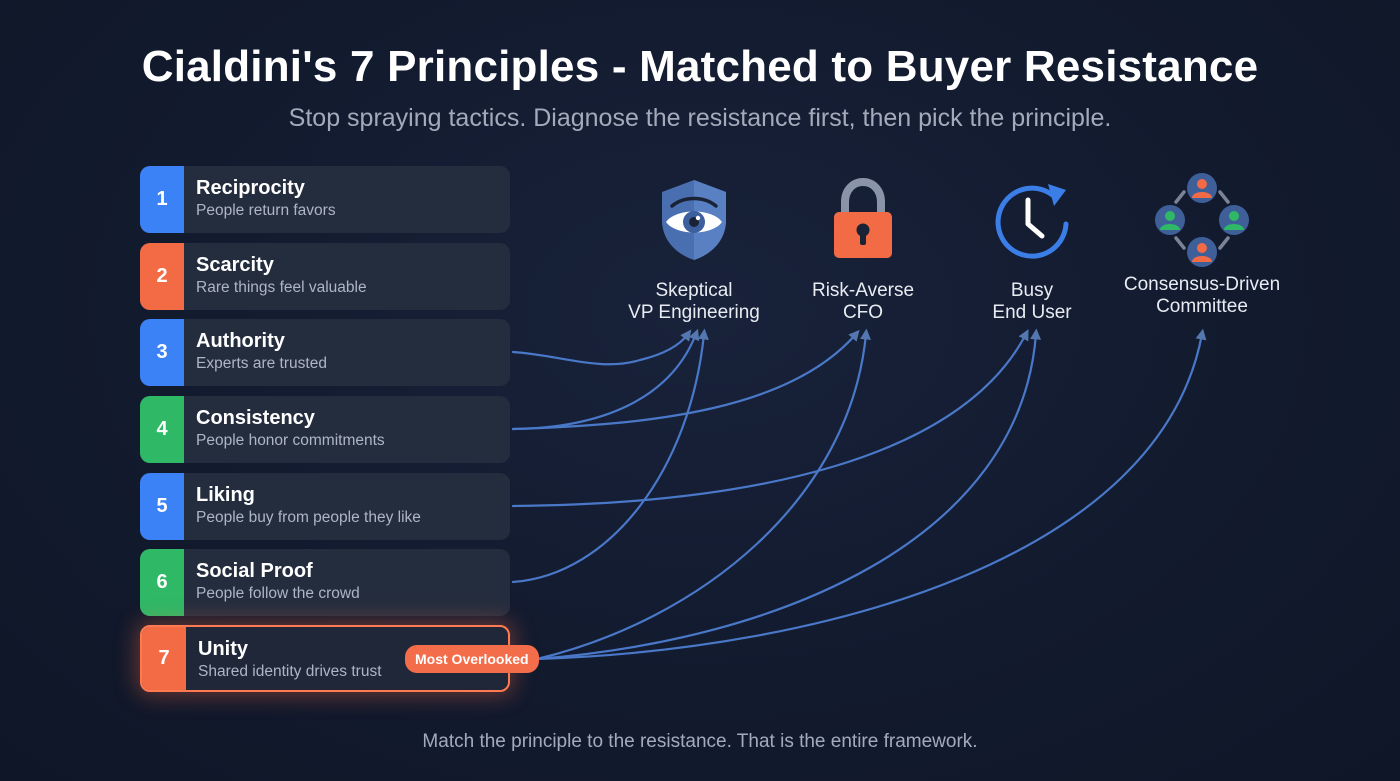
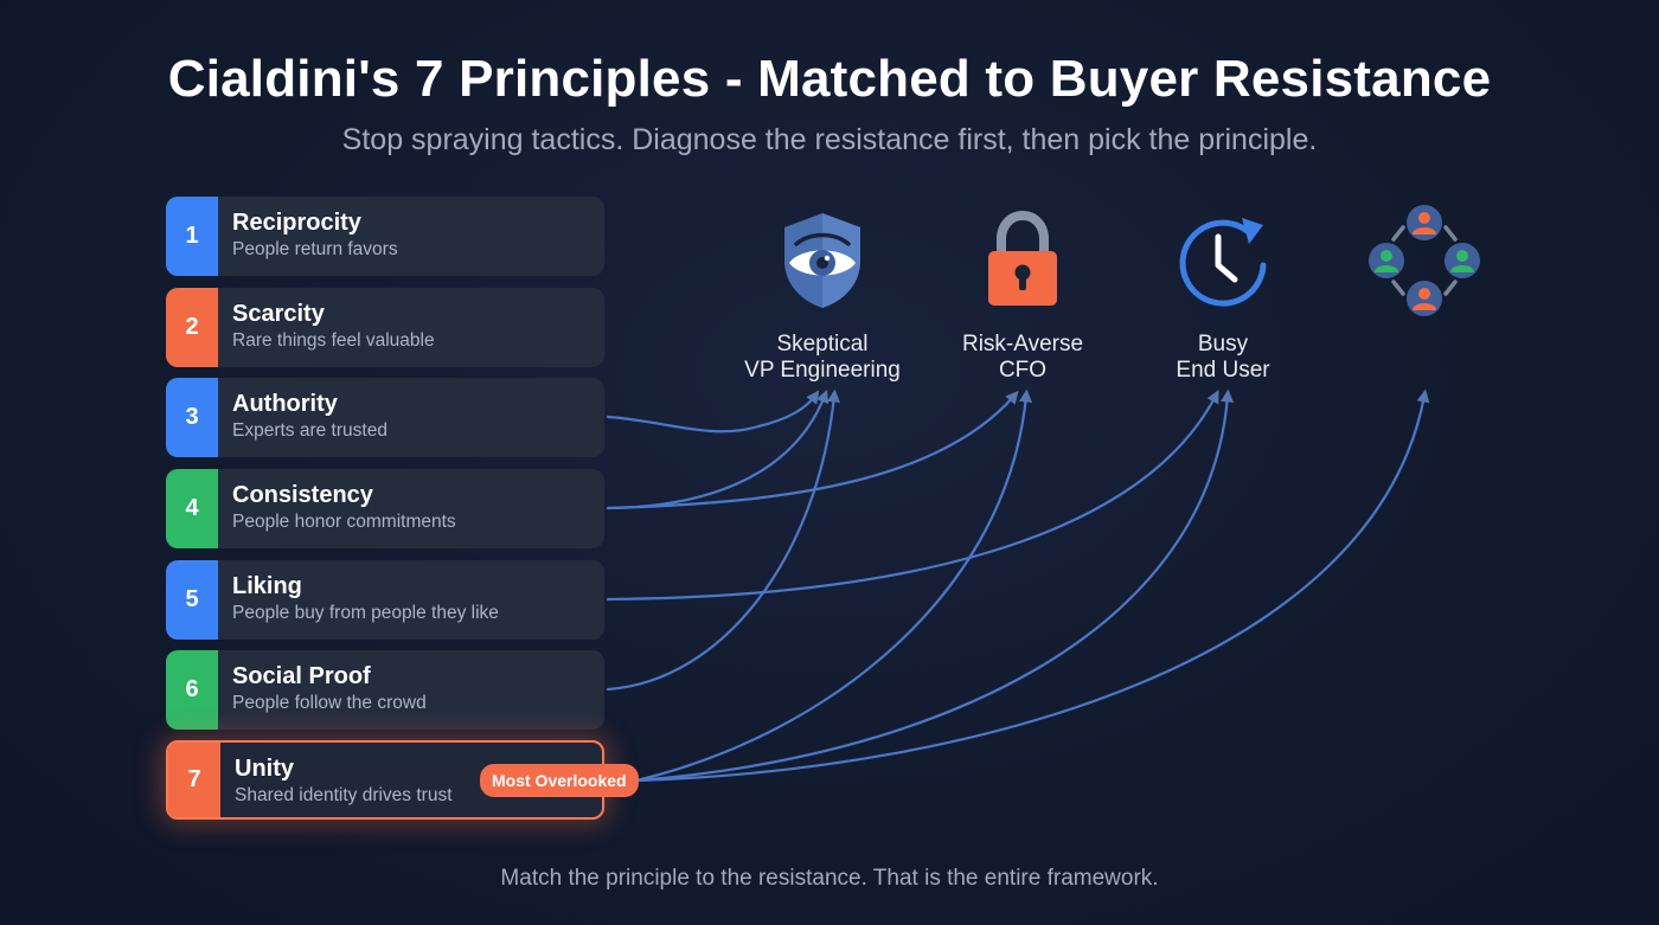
  Cialdini's 7 Principles - Matched to Buyer Resistance
  Stop spraying tactics. Diagnose the resistance first, then pick the principle.
  1
  Reciprocity
  People return favors
  2
  Scarcity
  Rare things feel valuable
  3
  Authority
  Experts are trusted
  4
  Consistency
  People honor commitments
  5
  Liking
  People buy from people they like
  6
  Social Proof
  People follow the crowd
  7
  Unity
  Shared identity drives trust
  Most Overlooked
  Skeptical
  VP Engineering
  Risk-Averse
  CFO
  Busy
  End User
- Consensus-Driven
- Committee
  Match the principle to the resistance. That is the entire framework.
